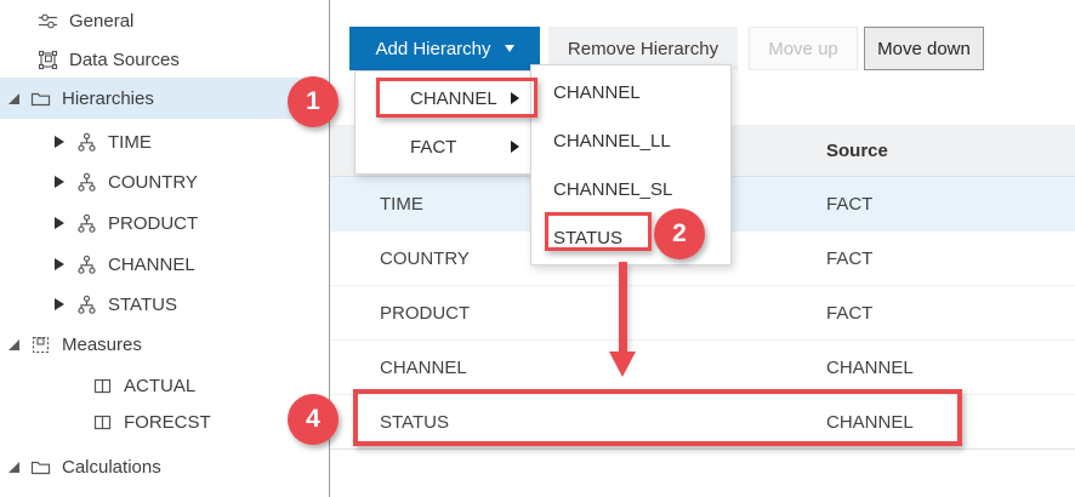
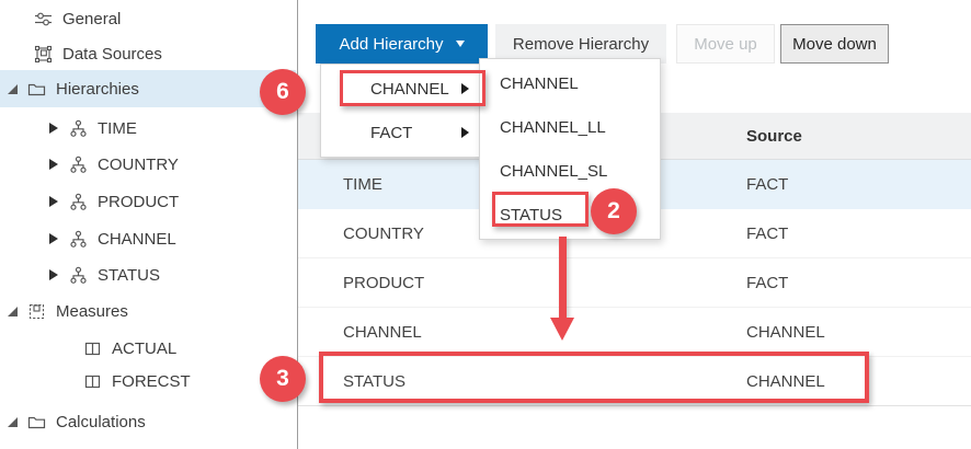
  General
  Data Sources
  Hierarchies
  TIME
  COUNTRY
  PRODUCT
  CHANNEL
  STATUS
  Measures
  ACTUAL
  FORECST
  Calculations
  Add Hierarchy
  Remove Hierarchy
  Move up
  Move down
  Source
  TIME
  FACT
  COUNTRY
  FACT
  PRODUCT
  FACT
  CHANNEL
  CHANNEL
  STATUS
  CHANNEL
  CHANNEL
  FACT
  CHANNEL
  CHANNEL_LL
  CHANNEL_SL
  STATUS
- 1
+ 6
  2
- 4
+ 3
